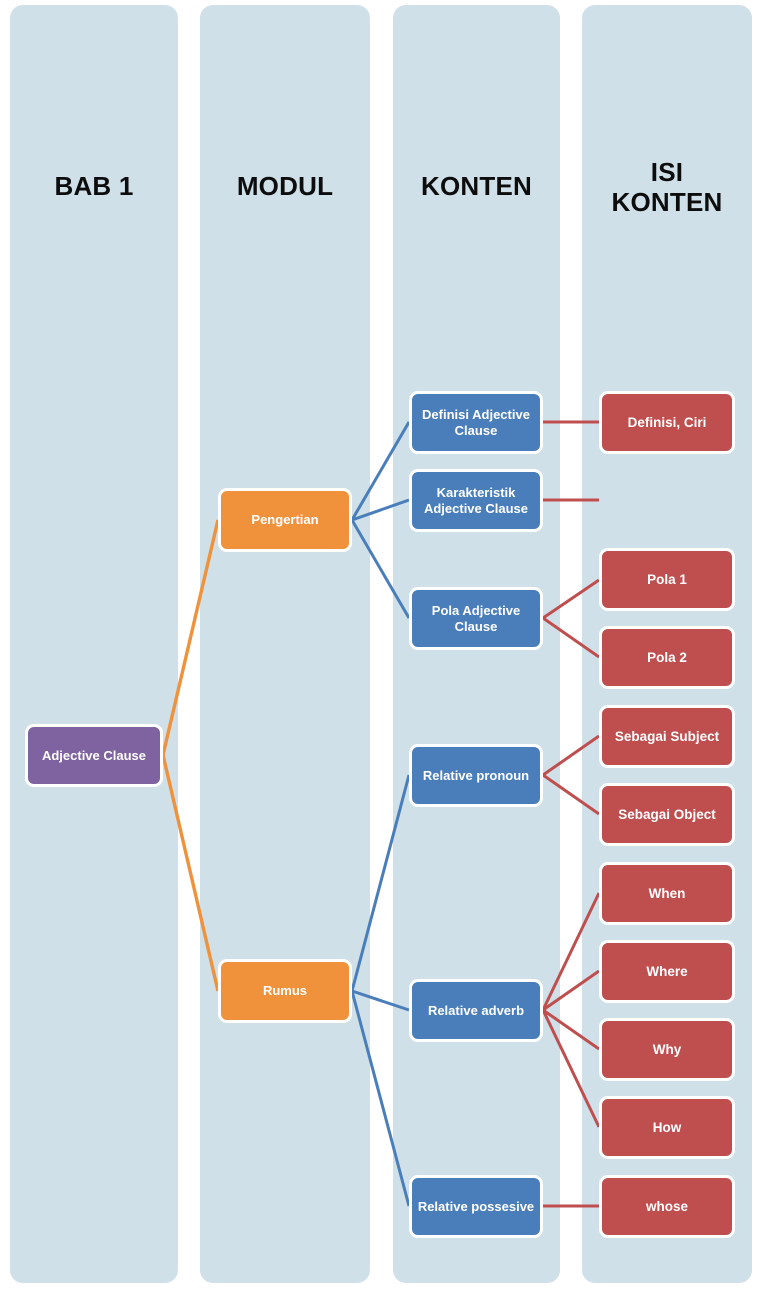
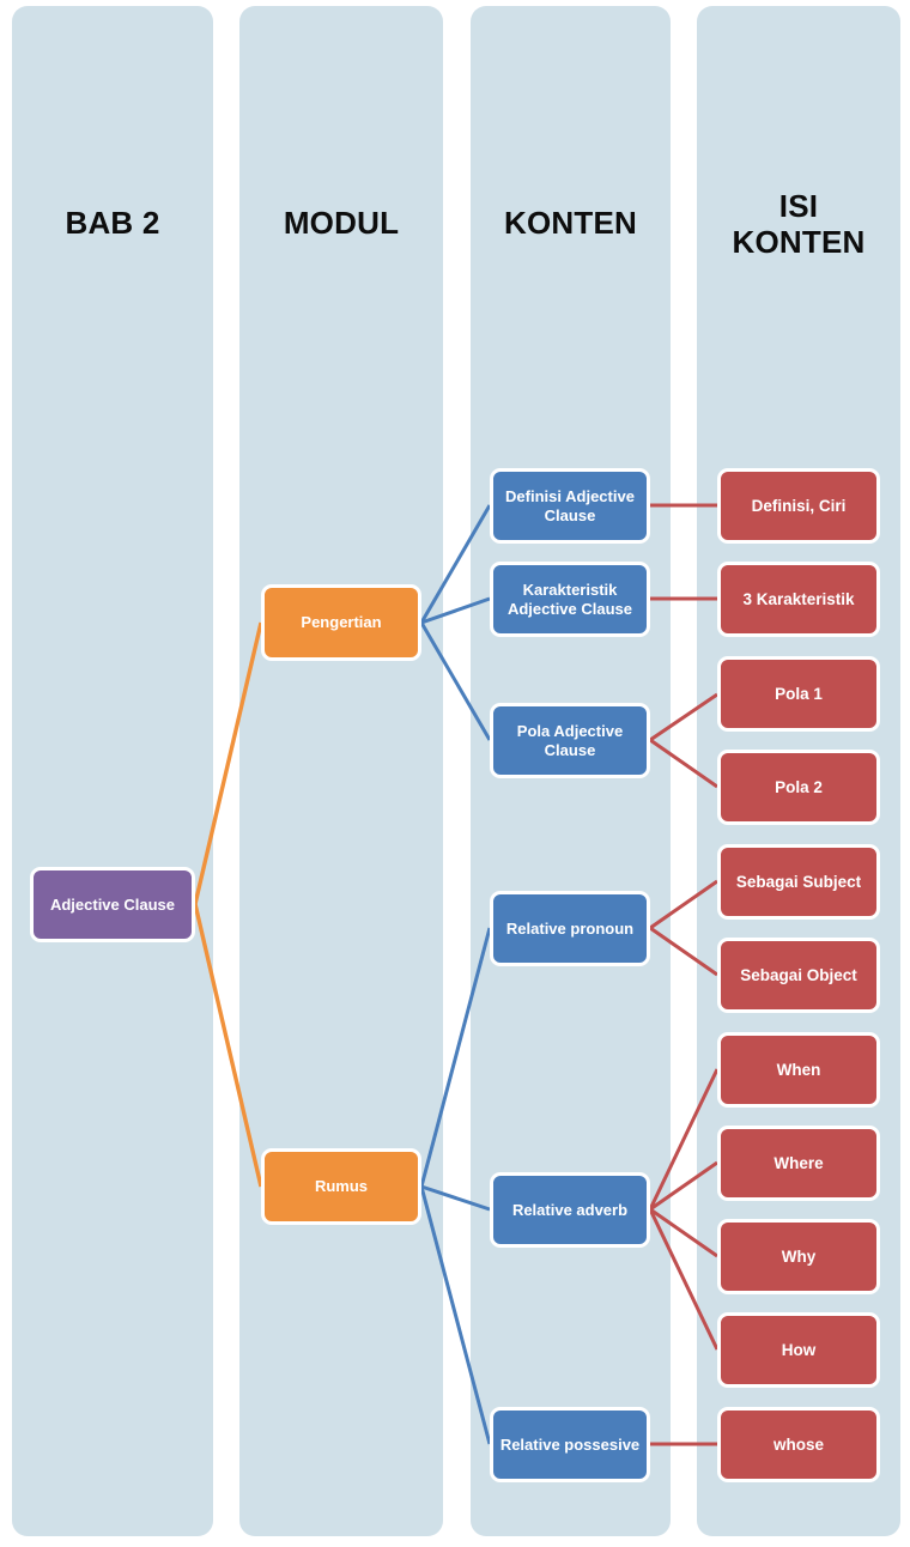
- BAB 1
+ BAB 2
  MODUL
  KONTEN
  ISI KONTEN
  Adjective Clause
  Pengertian
  Rumus
  Definisi Adjective Clause
  Karakteristik Adjective Clause
  Pola Adjective Clause
  Relative pronoun
  Relative adverb
  Relative possesive
  Definisi, Ciri
+ 3 Karakteristik
  Pola 1
  Pola 2
  Sebagai Subject
  Sebagai Object
  When
  Where
  Why
  How
  whose
